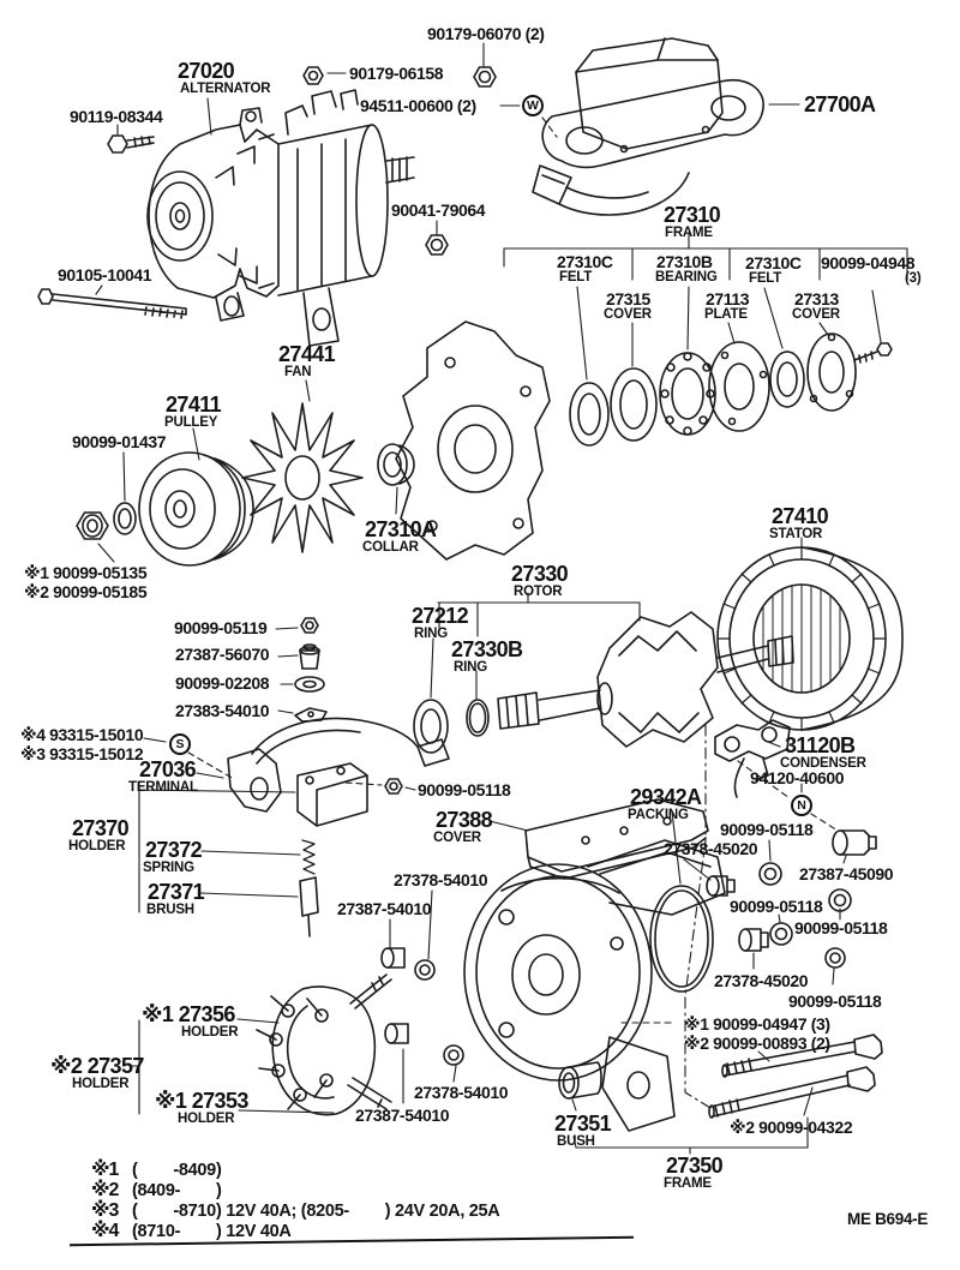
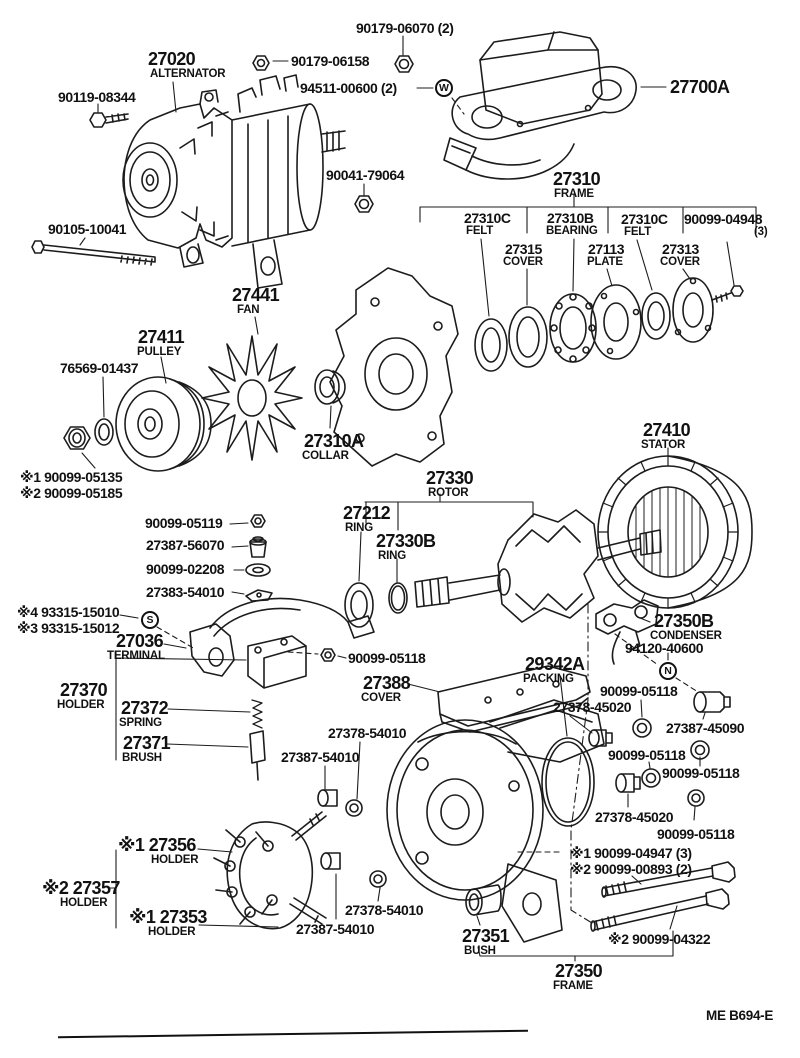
  90179-06070 (2)
  27020
  ALTERNATOR
  90179-06158
  90119-08344
  94511-00600 (2)
  27700A
  90041-79064
  27310
  FRAME
  90105-10041
  27310C
  FELT
  27310B
  BEARING
  27310C
  FELT
  90099-04948
  (3)
  27315
  COVER
  27113
  PLATE
  27313
  COVER
  27441
  FAN
  27411
  PULLEY
- 90099-01437
+ 76569-01437
  27310A
  COLLAR
  27410
  STATOR
  ※1 90099-05135
  ※2 90099-05185
  27330
  ROTOR
  27212
  RING
  90099-05119
  27330B
  RING
  27387-56070
  90099-02208
  27383-54010
  ※4 93315-15010
  ※3 93315-15012
  27036
  TERMINAL
- 31120B
+ 27350B
  CONDENSER
  94120-40600
  27370
  HOLDER
  29342A
  PACKING
  90099-05118
  27388
  COVER
  90099-05118
  27378-45020
  27372
  SPRING
  27387-45090
  27371
  BRUSH
  27378-54010
  90099-05118
  90099-05118
  27387-54010
  27378-45020
  90099-05118
  ※1 27356
  HOLDER
  ※1 90099-04947 (3)
  ※2 90099-00893 (2)
  ※2 27357
  HOLDER
  ※1 27353
  HOLDER
  27378-54010
  27387-54010
  27351
  BUSH
  ※2 90099-04322
  27350
  FRAME
  W
  S
  N
- ※1
- ( -8409)
- ※2
- (8409- )
- ※3
- ( -8710) 12V 40A; (8205- ) 24V 20A, 25A
- ※4
- (8710- ) 12V 40A
  ME B694-E
